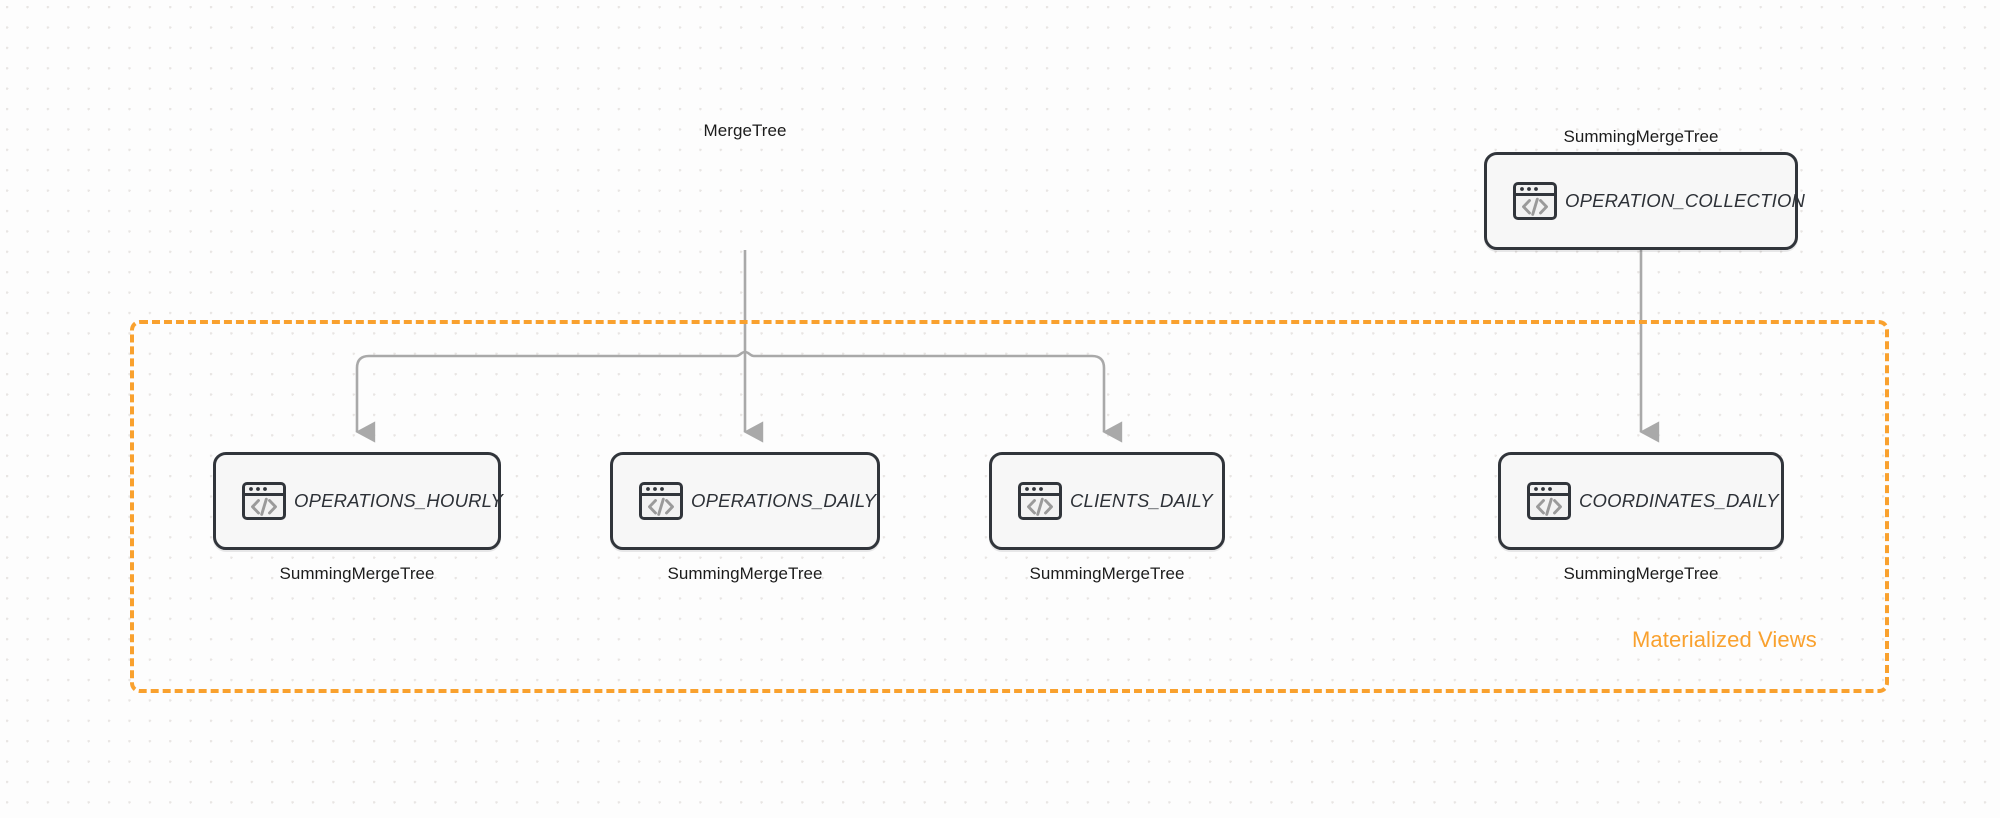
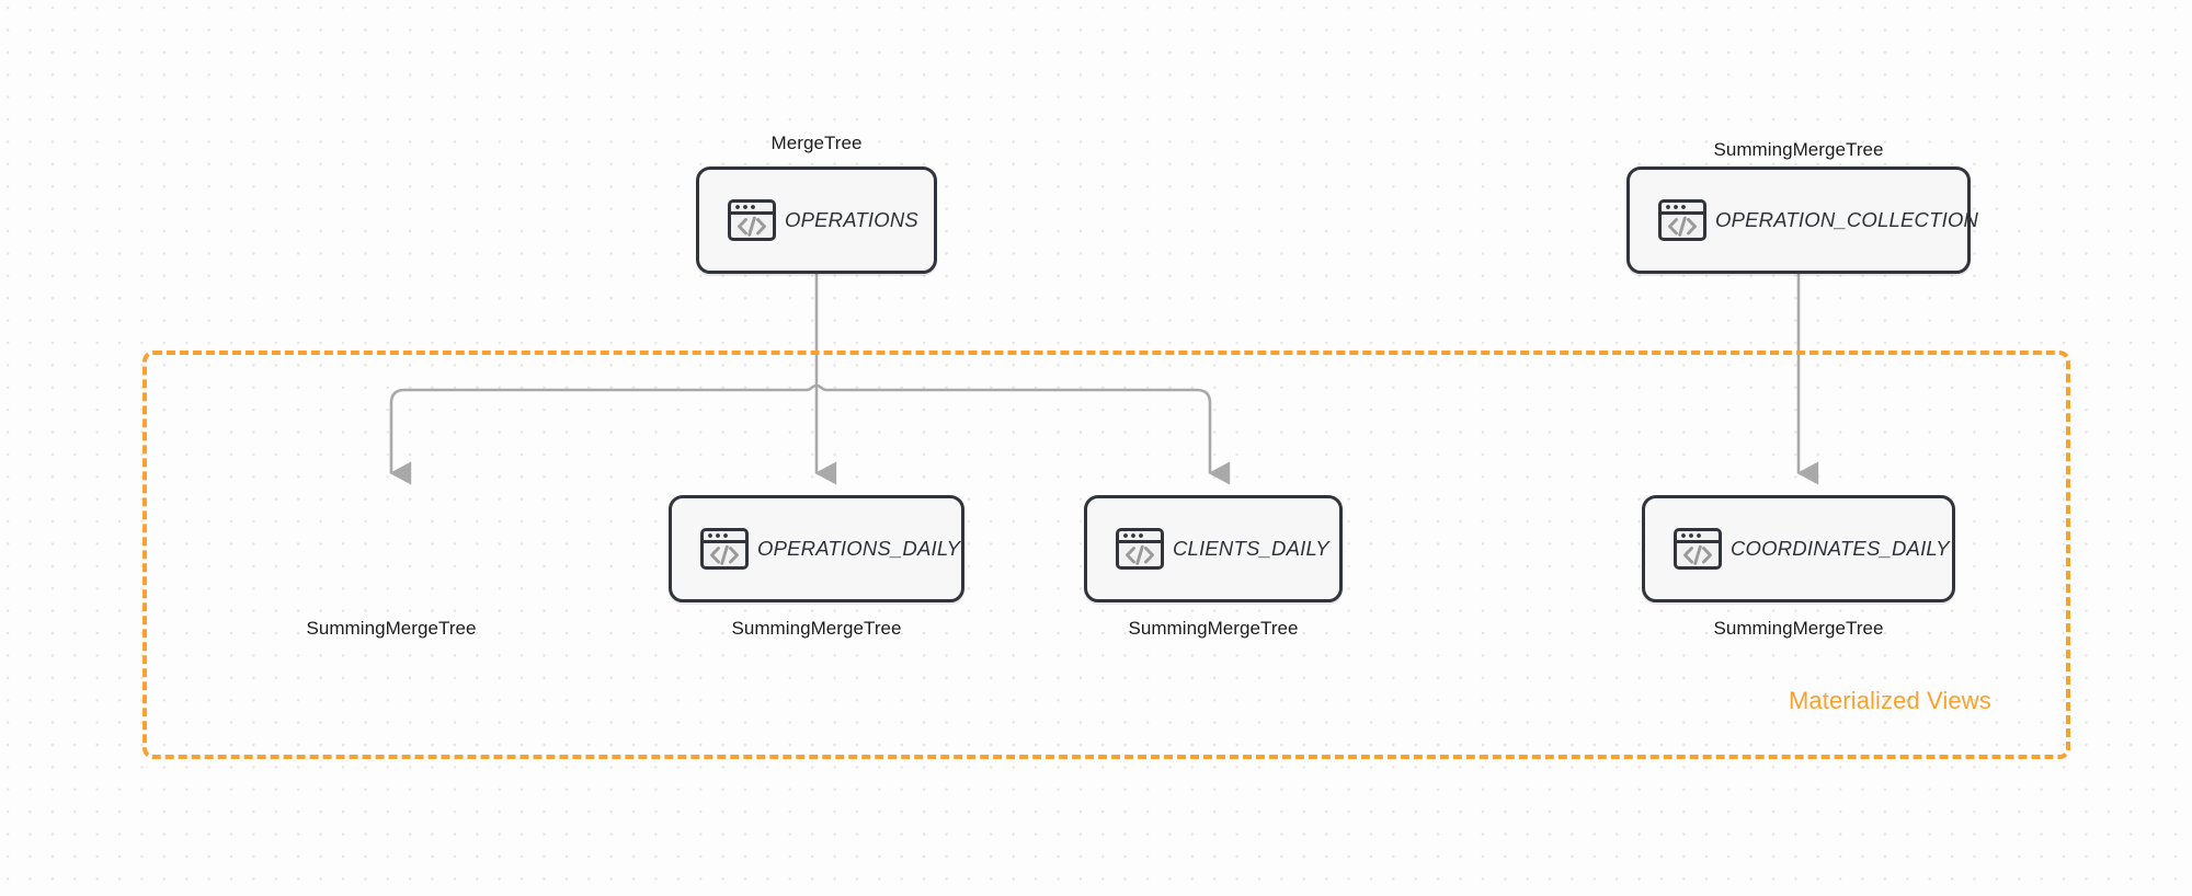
  Materialized Views
  MergeTree
+ OPERATIONS
  SummingMergeTree
  OPERATION_COLLECTION
- OPERATIONS_HOURLY
  SummingMergeTree
  OPERATIONS_DAILY
  SummingMergeTree
  CLIENTS_DAILY
  SummingMergeTree
  COORDINATES_DAILY
  SummingMergeTree
